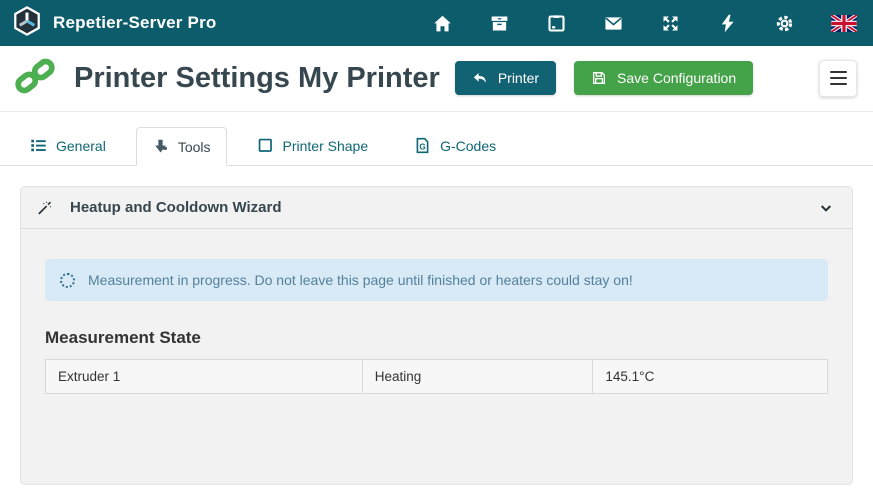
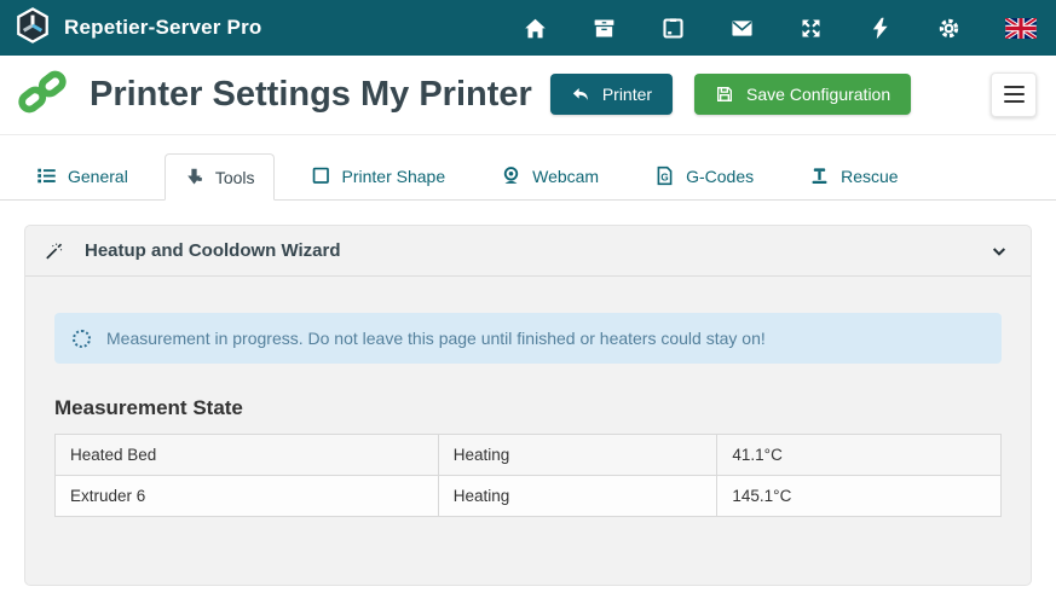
  Repetier-Server Pro
  Printer Settings My Printer
  Printer
  Save Configuration
  General
  Tools
  Printer Shape
+ Webcam
  G
  G-Codes
+ Rescue
  Heatup and Cooldown Wizard
  Measurement in progress. Do not leave this page until finished or heaters could stay on!
  Measurement State
+ Heated Bed	Heating	41.1°C
- Extruder 1	Heating	145.1°C
+ Extruder 6	Heating	145.1°C
